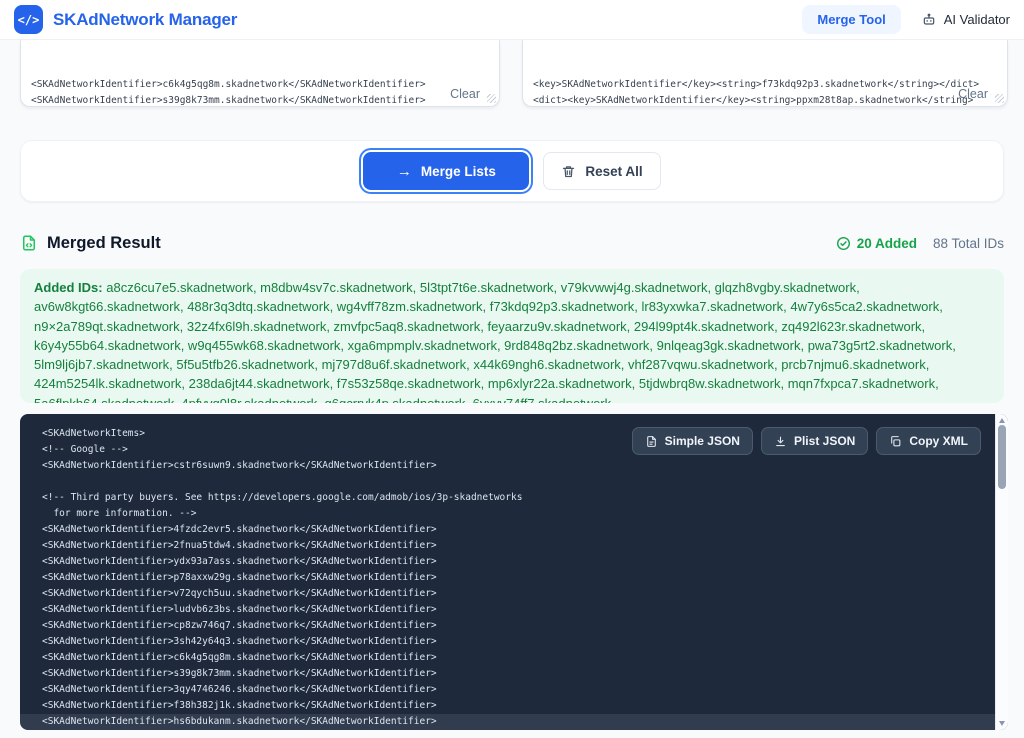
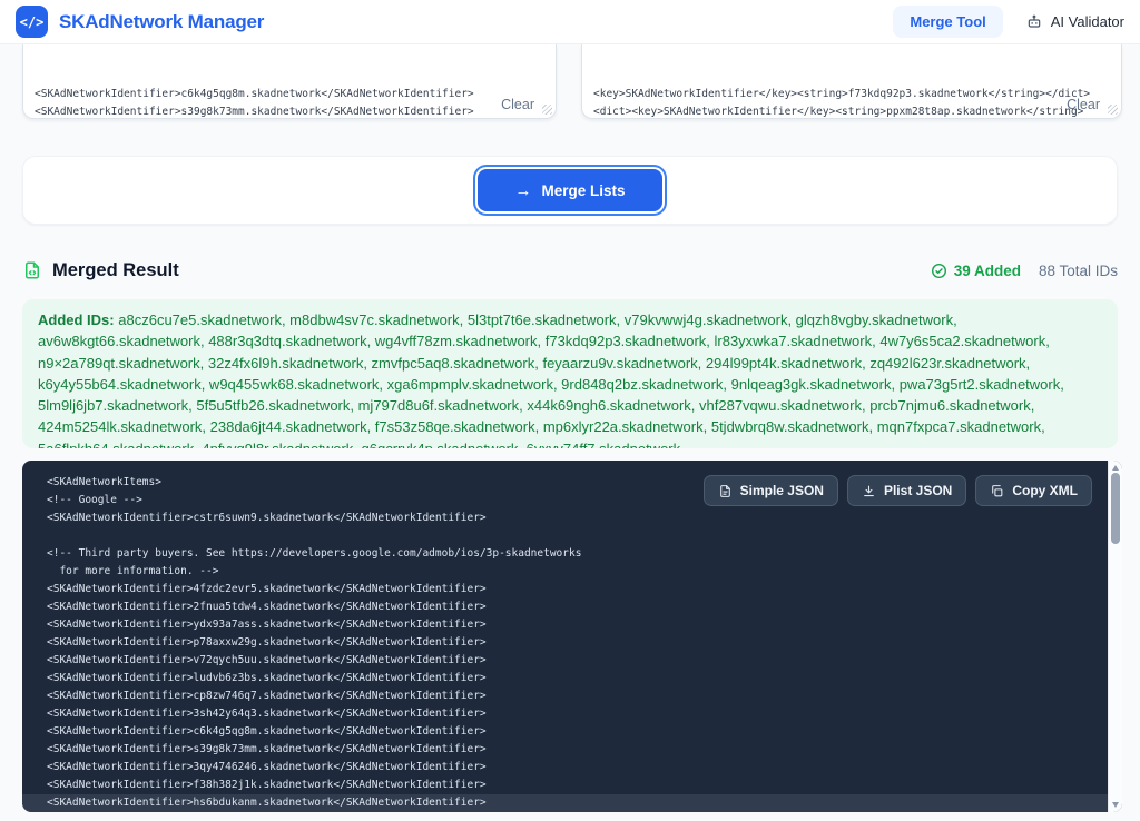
  </>
  SKAdNetwork Manager
  Merge Tool
  AI Validator
  <SKAdNetworkIdentifier>c6k4g5qg8m.skadnetwork</SKAdNetworkIdentifier>
  <SKAdNetworkIdentifier>s39g8k73mm.skadnetwork</SKAdNetworkIdentifier>
  Clear
  <key>SKAdNetworkIdentifier</key><string>f73kdq92p3.skadnetwork</string></dict>
  <dict><key>SKAdNetworkIdentifier</key><string>ppxm28t8ap.skadnetwork</string>
  Clear
  →
  Merge Lists
- Reset All
  Merged Result
- 20 Added
+ 39 Added
  88 Total IDs
  Added IDs: a8cz6cu7e5.skadnetwork, m8dbw4sv7c.skadnetwork, 5l3tpt7t6e.skadnetwork, v79kvwwj4g.skadnetwork, glqzh8vgby.skadnetwork, av6w8kgt66.skadnetwork, 488r3q3dtq.skadnetwork, wg4vff78zm.skadnetwork, f73kdq92p3.skadnetwork, lr83yxwka7.skadnetwork, 4w7y6s5ca2.skadnetwork, n9×2a789qt.skadnetwork, 32z4fx6l9h.skadnetwork, zmvfpc5aq8.skadnetwork, feyaarzu9v.skadnetwork, 294l99pt4k.skadnetwork, zq492l623r.skadnetwork, k6y4y55b64.skadnetwork, w9q455wk68.skadnetwork, xga6mpmplv.skadnetwork, 9rd848q2bz.skadnetwork, 9nlqeag3gk.skadnetwork, pwa73g5rt2.skadnetwork, 5lm9lj6jb7.skadnetwork, 5f5u5tfb26.skadnetwork, mj797d8u6f.skadnetwork, x44k69ngh6.skadnetwork, vhf287vqwu.skadnetwork, prcb7njmu6.skadnetwork, 424m5254lk.skadnetwork, 238da6jt44.skadnetwork, f7s53z58qe.skadnetwork, mp6xlyr22a.skadnetwork, 5tjdwbrq8w.skadnetwork, mqn7fxpca7.skadnetwork,
  Simple JSON
  Plist JSON
  Copy XML
  <SKAdNetworkItems>
  <!-- Google -->
  <SKAdNetworkIdentifier>cstr6suwn9.skadnetwork</SKAdNetworkIdentifier>
  <!-- Third party buyers. See https://developers.google.com/admob/ios/3p-skadnetworks
  for more information. -->
  <SKAdNetworkIdentifier>4fzdc2evr5.skadnetwork</SKAdNetworkIdentifier>
  <SKAdNetworkIdentifier>2fnua5tdw4.skadnetwork</SKAdNetworkIdentifier>
  <SKAdNetworkIdentifier>ydx93a7ass.skadnetwork</SKAdNetworkIdentifier>
  <SKAdNetworkIdentifier>p78axxw29g.skadnetwork</SKAdNetworkIdentifier>
  <SKAdNetworkIdentifier>v72qych5uu.skadnetwork</SKAdNetworkIdentifier>
  <SKAdNetworkIdentifier>ludvb6z3bs.skadnetwork</SKAdNetworkIdentifier>
  <SKAdNetworkIdentifier>cp8zw746q7.skadnetwork</SKAdNetworkIdentifier>
  <SKAdNetworkIdentifier>3sh42y64q3.skadnetwork</SKAdNetworkIdentifier>
  <SKAdNetworkIdentifier>c6k4g5qg8m.skadnetwork</SKAdNetworkIdentifier>
  <SKAdNetworkIdentifier>s39g8k73mm.skadnetwork</SKAdNetworkIdentifier>
  <SKAdNetworkIdentifier>3qy4746246.skadnetwork</SKAdNetworkIdentifier>
  <SKAdNetworkIdentifier>f38h382j1k.skadnetwork</SKAdNetworkIdentifier>
  <SKAdNetworkIdentifier>hs6bdukanm.skadnetwork</SKAdNetworkIdentifier>
